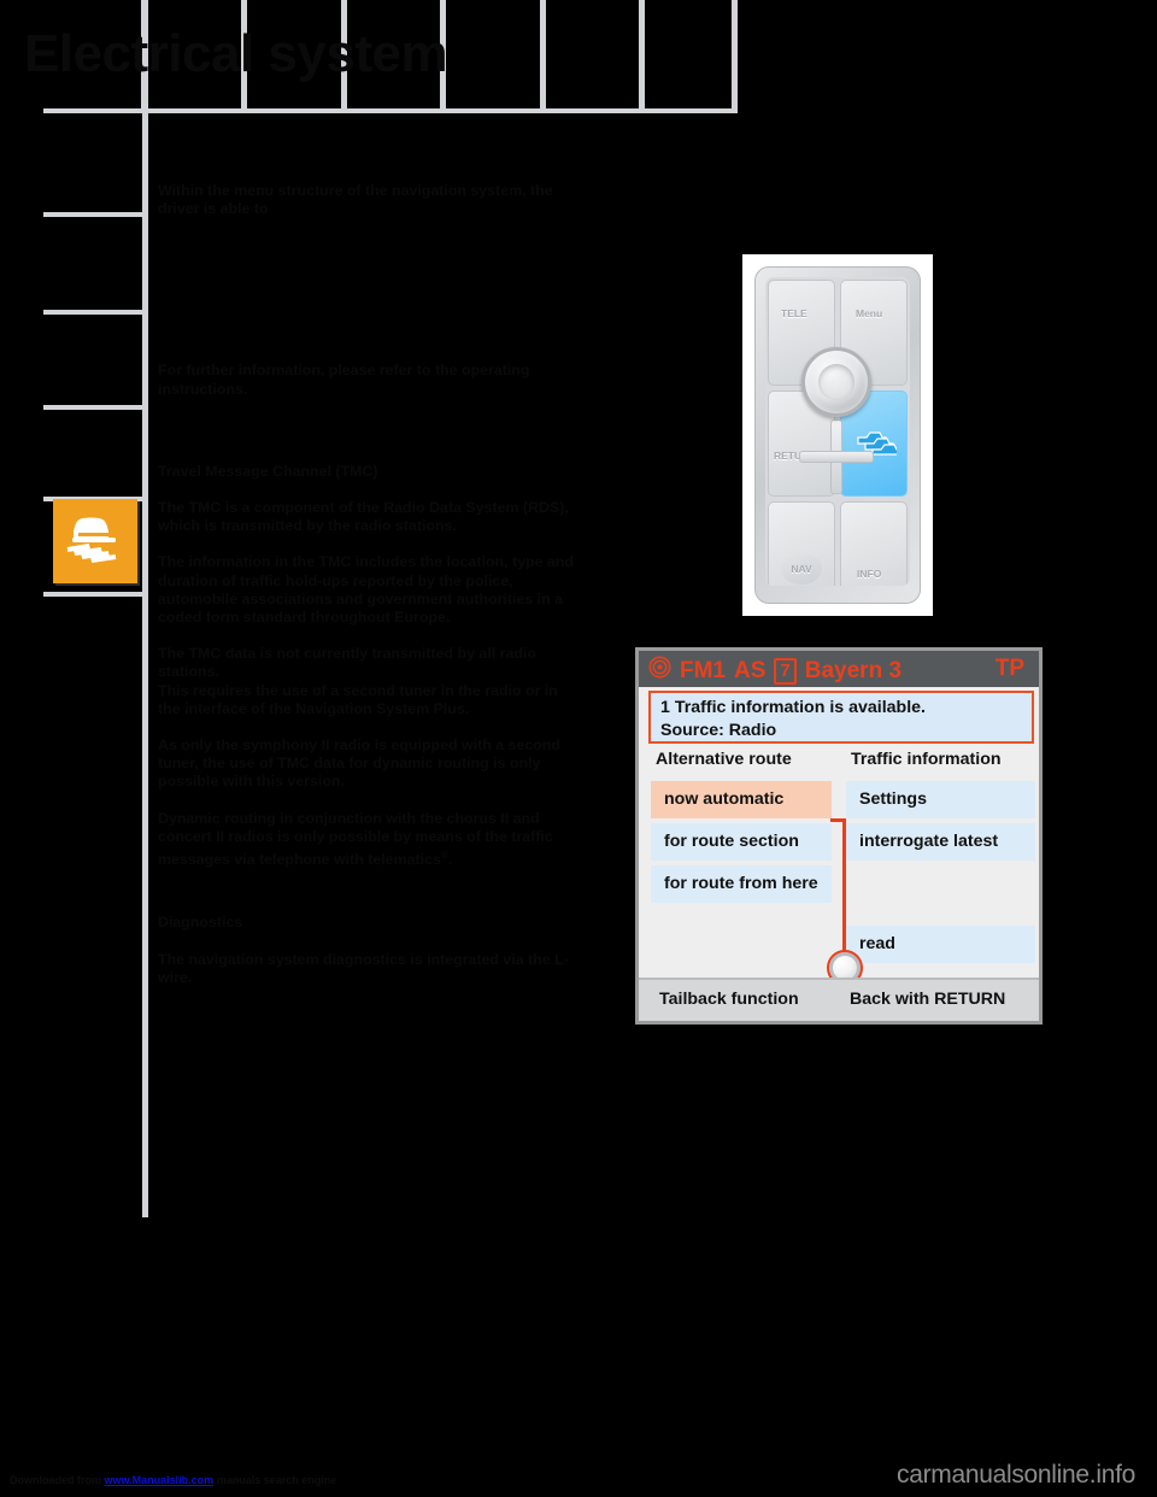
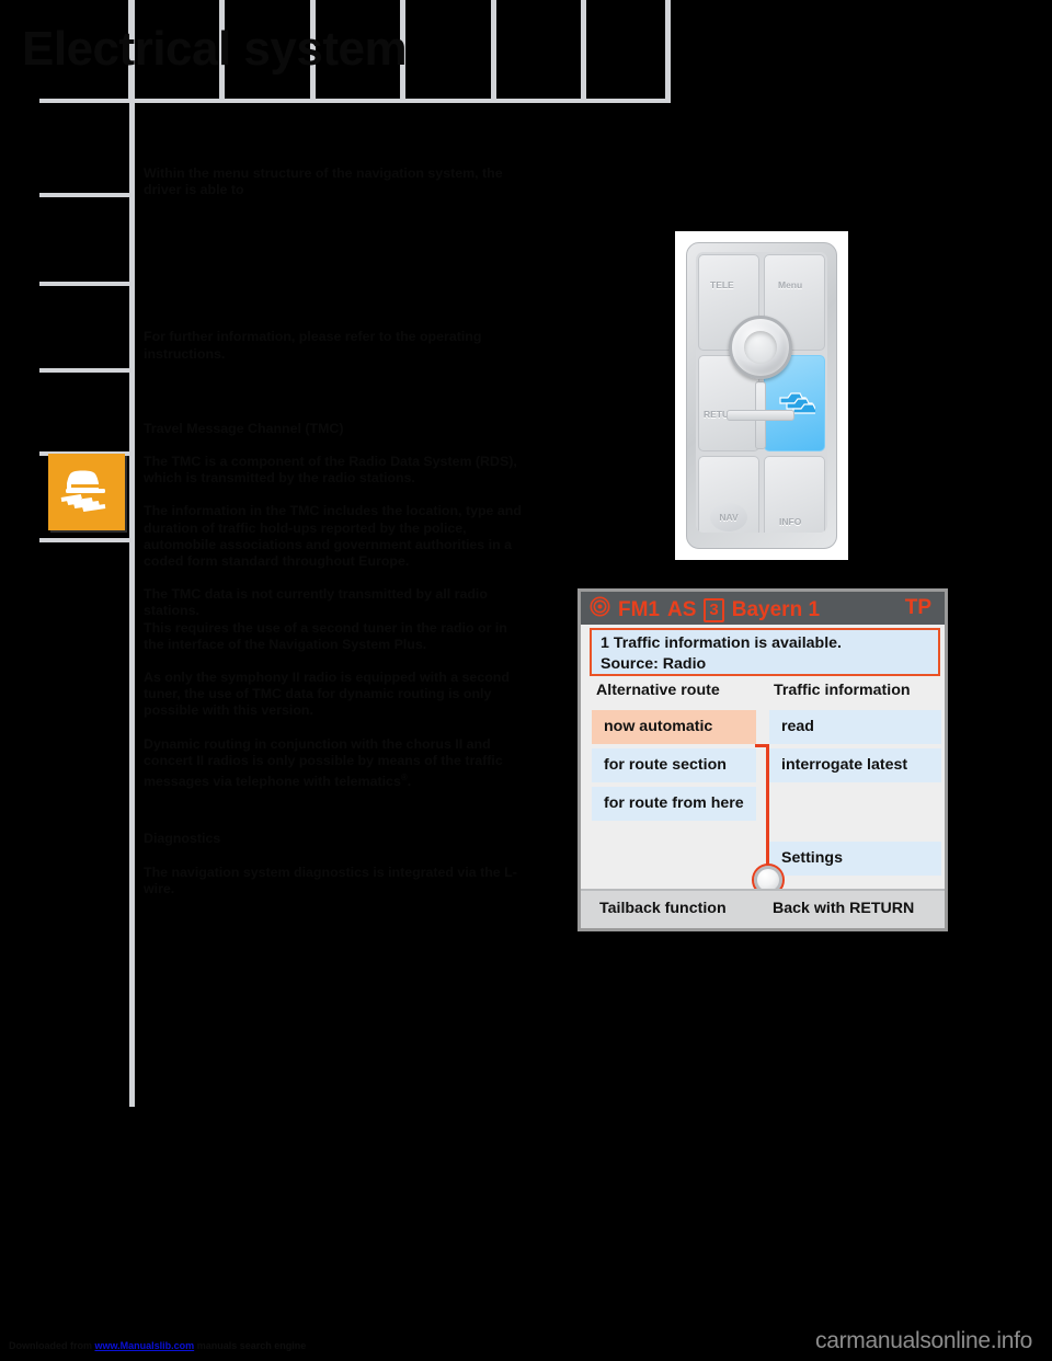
  Electrical system
  TELE
  Menu
  NAV
  INFO
  FM1
  AS
- 7
+ 3
- Bayern 3
+ Bayern 1
  TP
  1 Traffic information is available.
  Source: Radio
  Alternative route
  Traffic information
  now automatic
  for route section
  for route from here
- Settings
+ read
  interrogate latest
- read
+ Settings
  Tailback function
  Back with RETURN
  carmanualsonline.info
